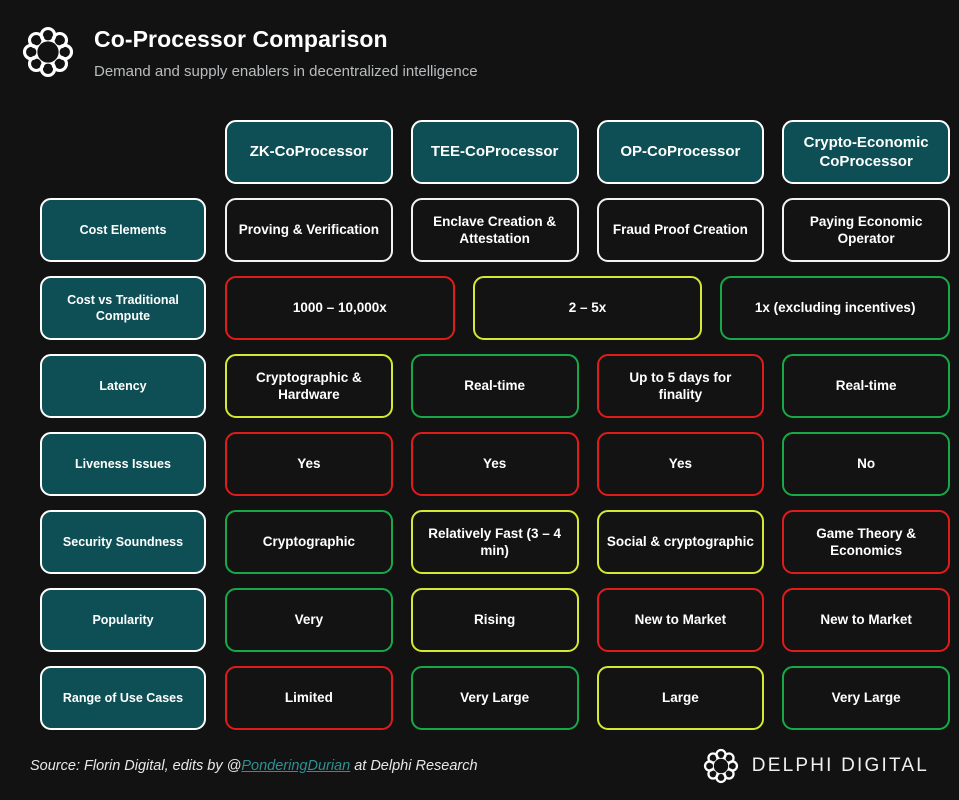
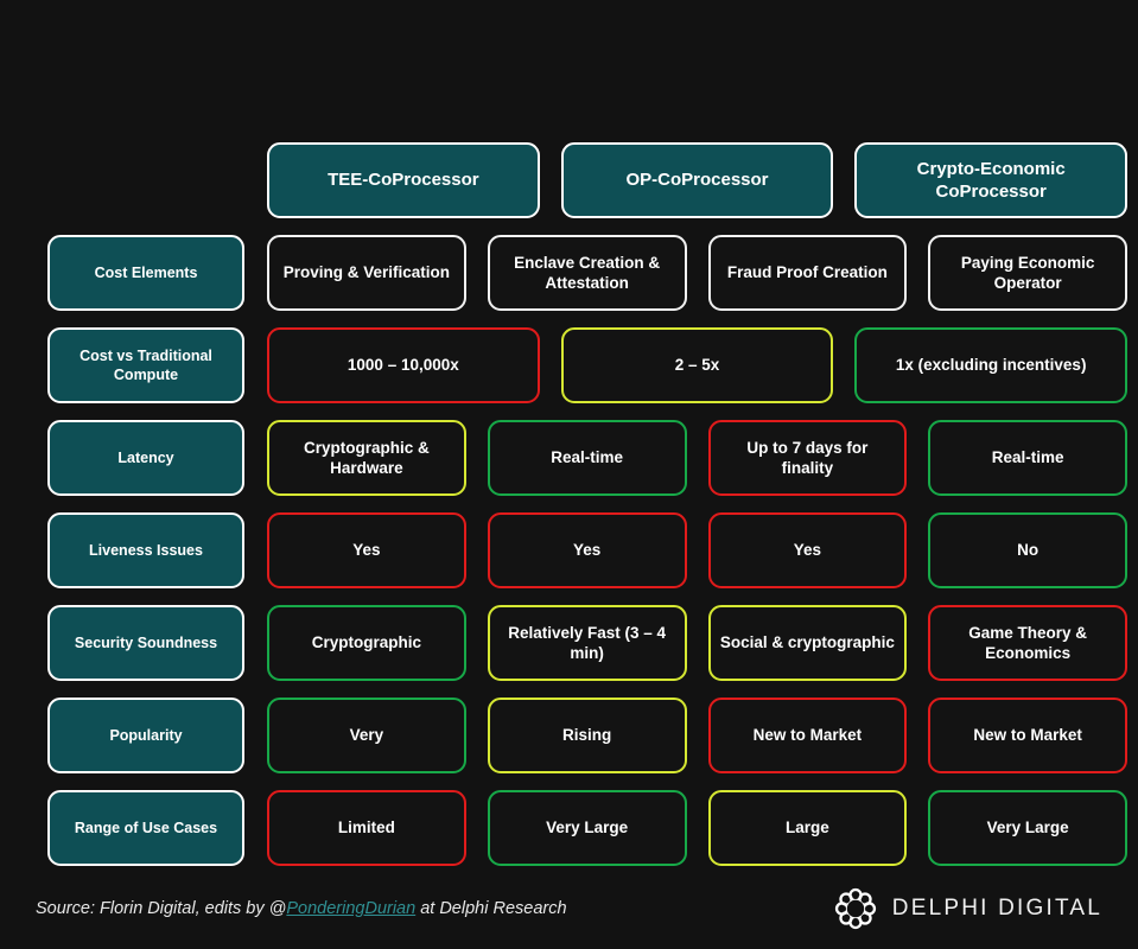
- Co-Processor Comparison
- Demand and supply enablers in decentralized intelligence
- ZK-CoProcessor
  TEE-CoProcessor
  OP-CoProcessor
  Crypto-Economic CoProcessor
  Cost Elements
  Proving & Verification
  Enclave Creation & Attestation
  Fraud Proof Creation
  Paying Economic Operator
  Cost vs Traditional Compute
  1000 – 10,000x
  2 – 5x
  1x (excluding incentives)
  Latency
  Cryptographic & Hardware
  Real-time
- Up to 5 days for finality
+ Up to 7 days for finality
  Real-time
  Liveness Issues
  Yes
  Yes
  Yes
  No
  Security Soundness
  Cryptographic
  Relatively Fast (3 – 4 min)
  Social & cryptographic
  Game Theory & Economics
  Popularity
  Very
  Rising
  New to Market
  New to Market
  Range of Use Cases
  Limited
  Very Large
  Large
  Very Large
  Source: Florin Digital, edits by @PonderingDurian at Delphi Research
  DELPHI DIGITAL
